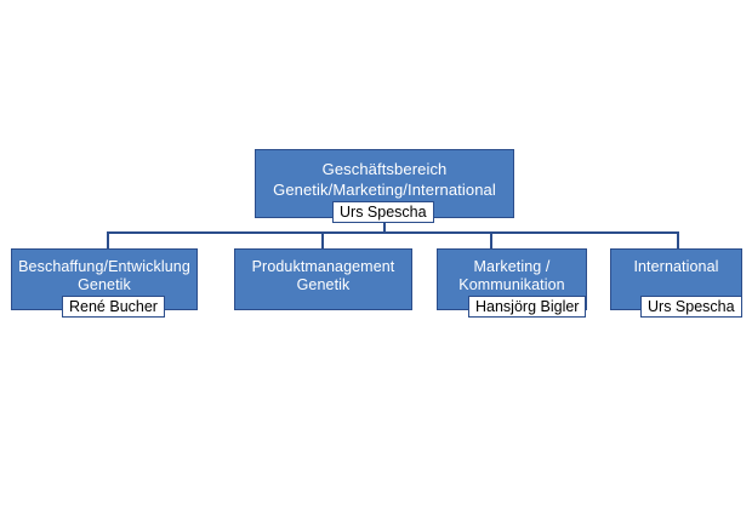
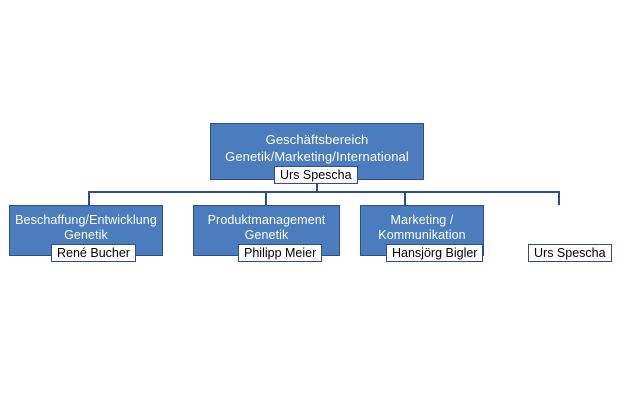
  Geschäftsbereich
  Genetik/Marketing/International
  Urs Spescha
  Beschaffung/Entwicklung
  Genetik
  René Bucher
  Produktmanagement
  Genetik
+ Philipp Meier
  Marketing /
  Kommunikation
  Hansjörg Bigler
- International
  Urs Spescha
